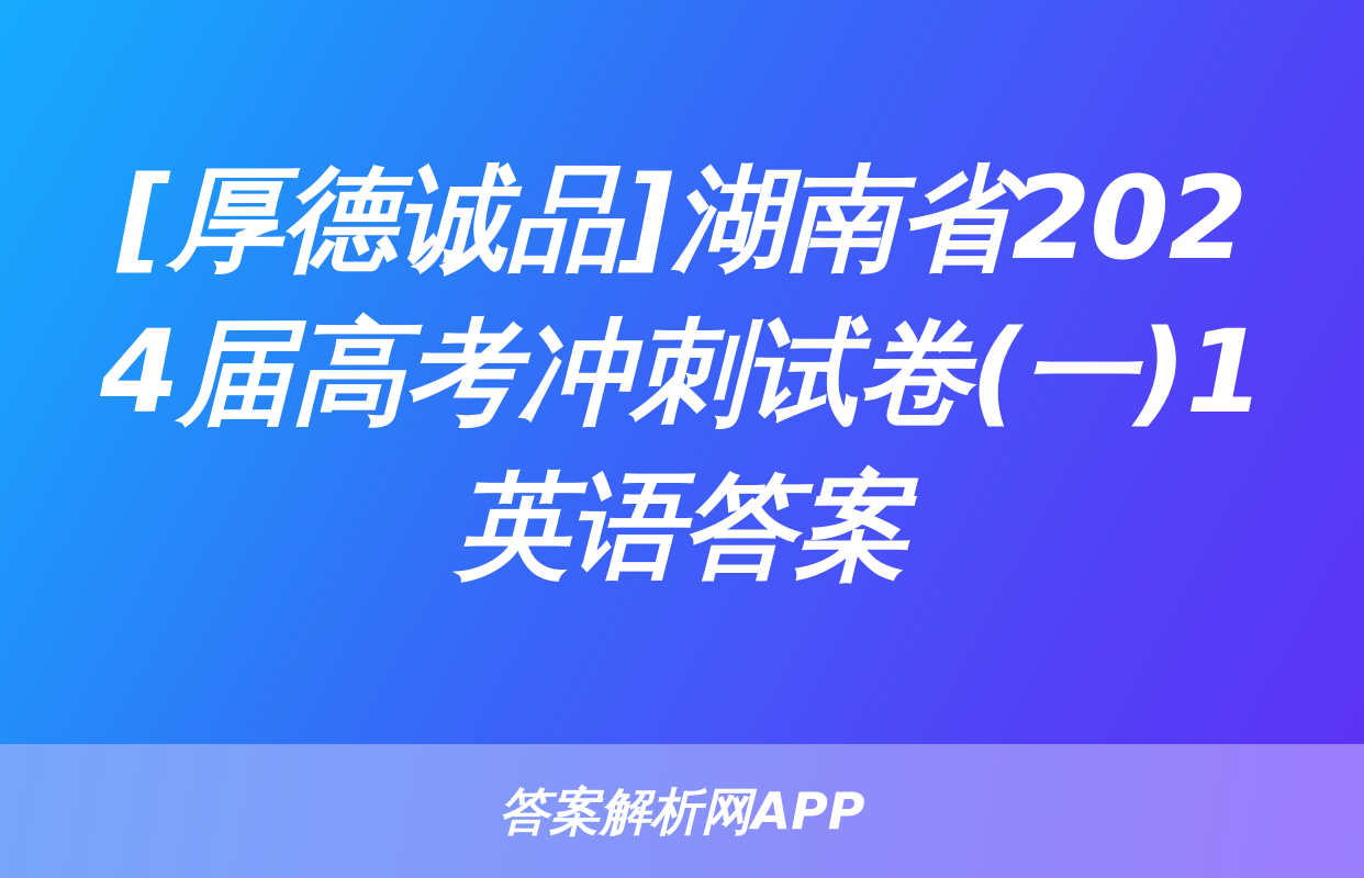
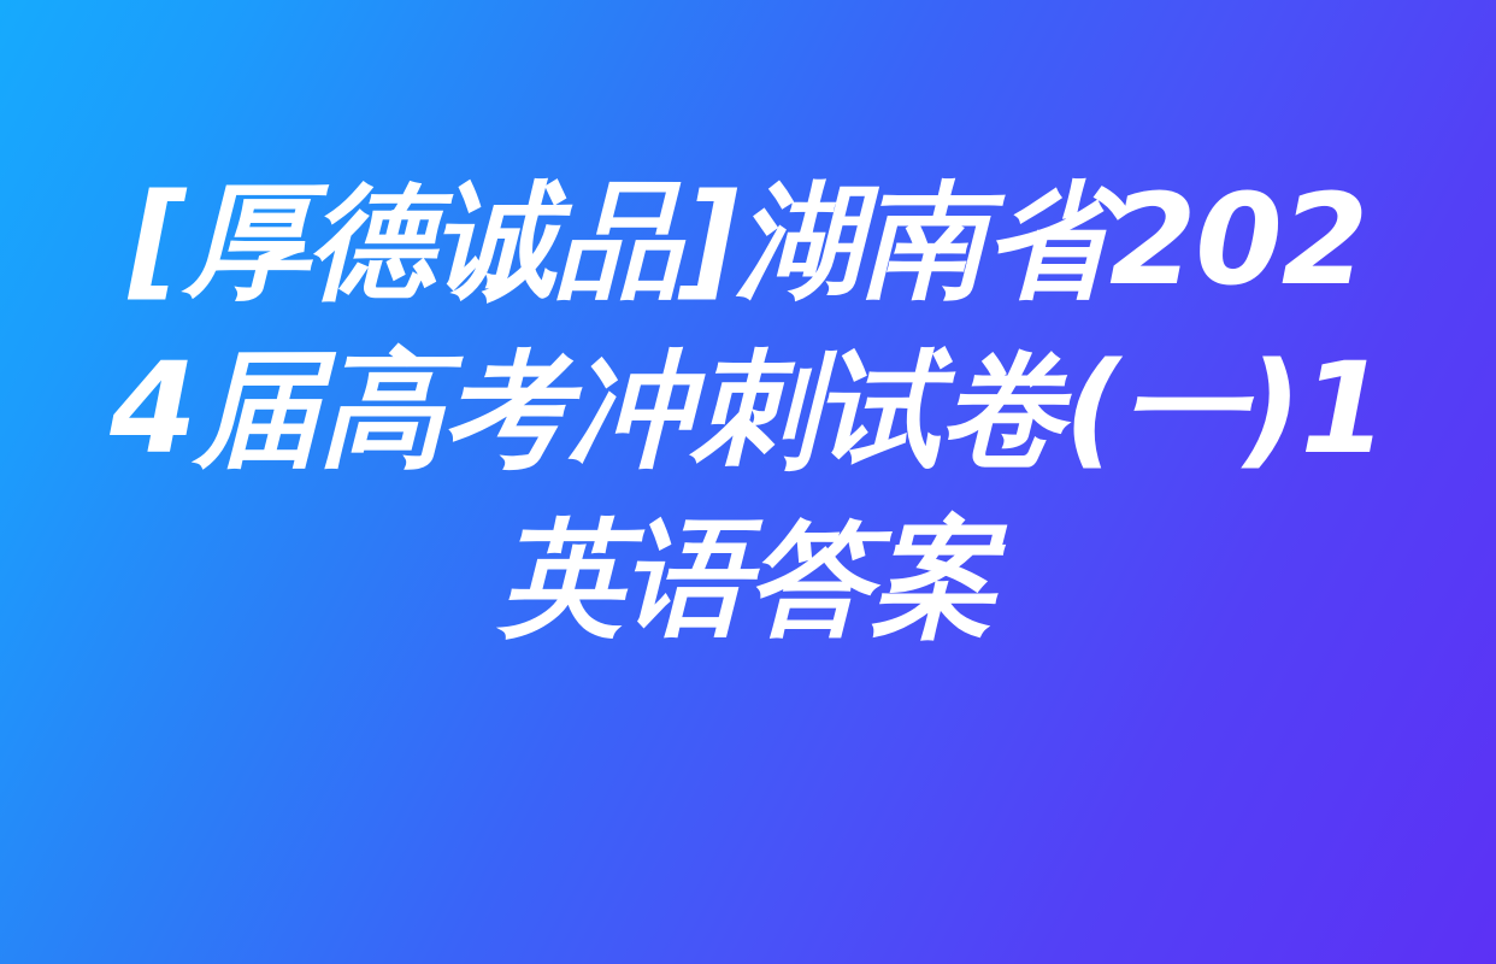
  [厚德诚品]湖南省2024届高考冲刺试卷(一)1英语答案
- 答案解析网APP
